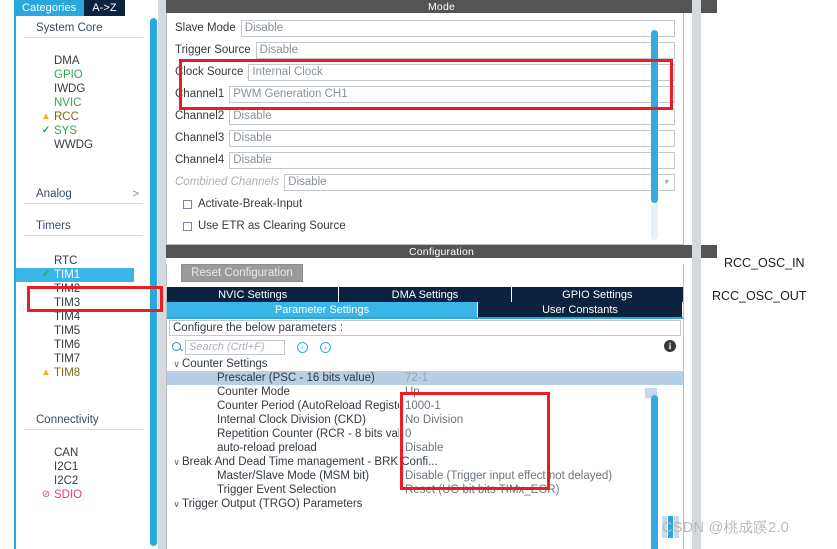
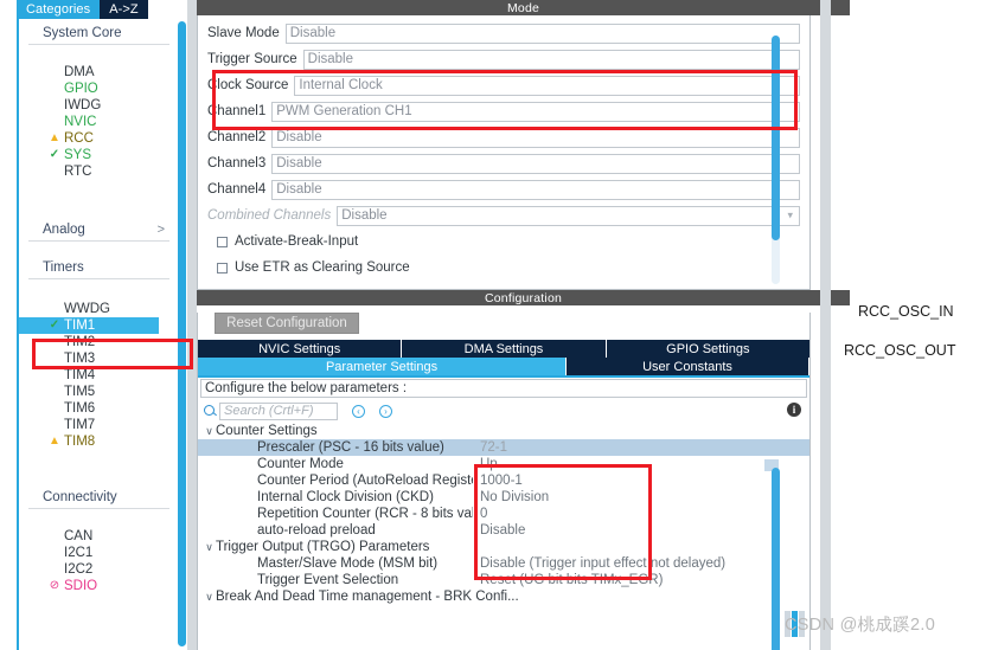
  Categories
  A->Z
  System Core
  DMA
  GPIO
  IWDG
  NVIC
  ▲
  RCC
  ✓
  SYS
- WWDG
+ RTC
  Analog
  >
  Timers
- RTC
+ WWDG
  ✓
  TIM1
  TIM2
  TIM3
  TIM4
  TIM5
  TIM6
  TIM7
  ▲
  TIM8
  Connectivity
  CAN
  I2C1
  I2C2
  ⊘
  SDIO
  Mode
  Slave Mode
  Disable
  Trigger Source
  Disable
  Clock Source
  Internal Clock
  Channel1
  PWM Generation CH1
  Channel2
  Disable
  Channel3
  Disable
  Channel4
  Disable
  Combined Channels
  Disable
  Activate-Break-Input
  Use ETR as Clearing Source
  Configuration
  Reset Configuration
  NVIC Settings
  DMA Settings
  GPIO Settings
  Parameter Settings
  User Constants
  Configure the below parameters :
  Search (Crtl+F)
  ‹
  ›
  i
  ∨
  Counter Settings
  Prescaler (PSC - 16 bits value)
  72-1
  Counter Mode
  Up
  Counter Period (AutoReload Regist
  1000-1
  Internal Clock Division (CKD)
  No Division
  Repetition Counter (RCR - 8 bits va
  0
  auto-reload preload
  Disable
  ∨
- Break And Dead Time management - BRK Confi...
+ Trigger Output (TRGO) Parameters
  Master/Slave Mode (MSM bit)
  Disable (Trigger input effect not delayed)
  Trigger Event Selection
  Reset (UG bit bits TIMx_EGR)
  ∨
- Trigger Output (TRGO) Parameters
+ Break And Dead Time management - BRK Confi...
  RCC_OSC_IN
  RCC_OSC_OUT
  CSDN @桃成蹊2.0
